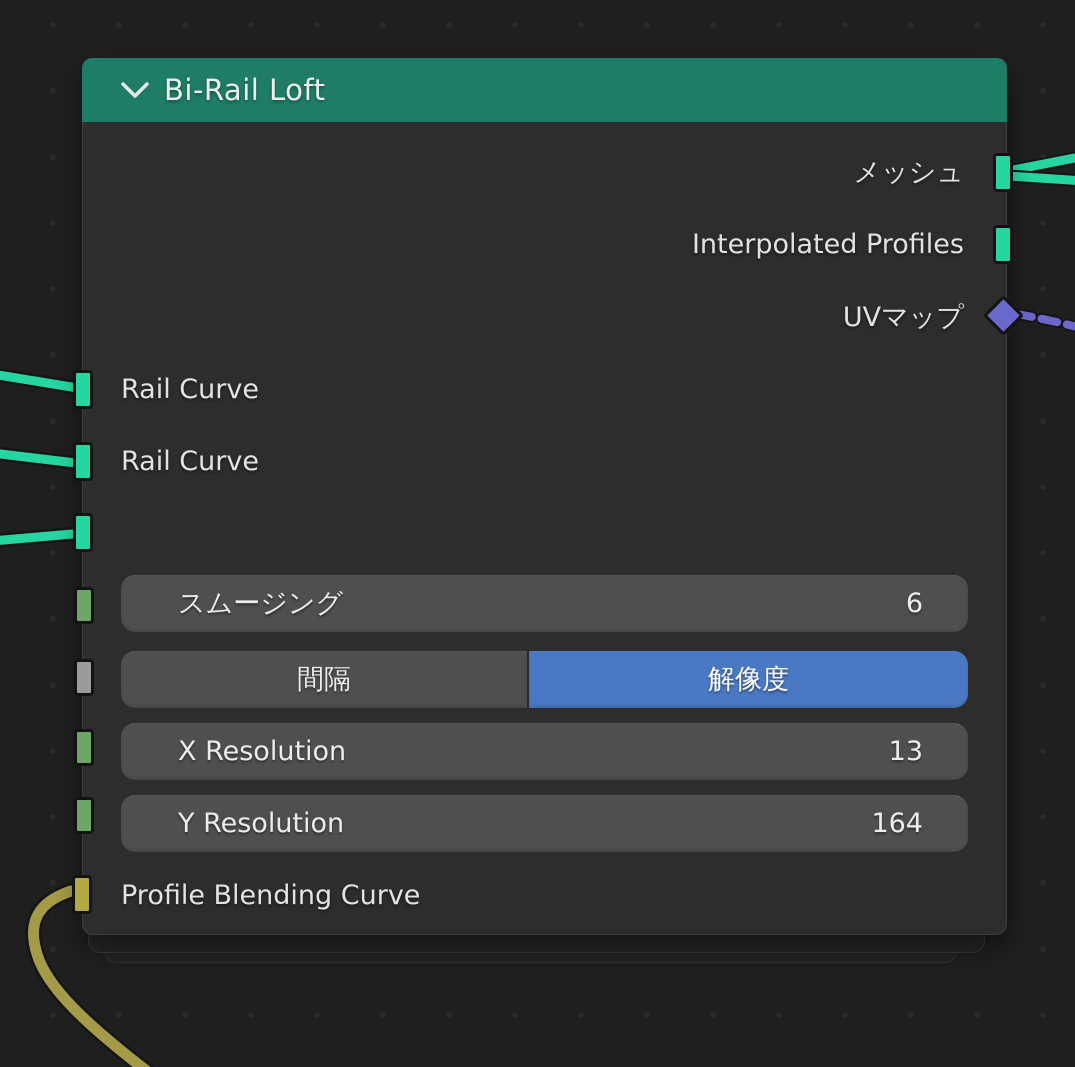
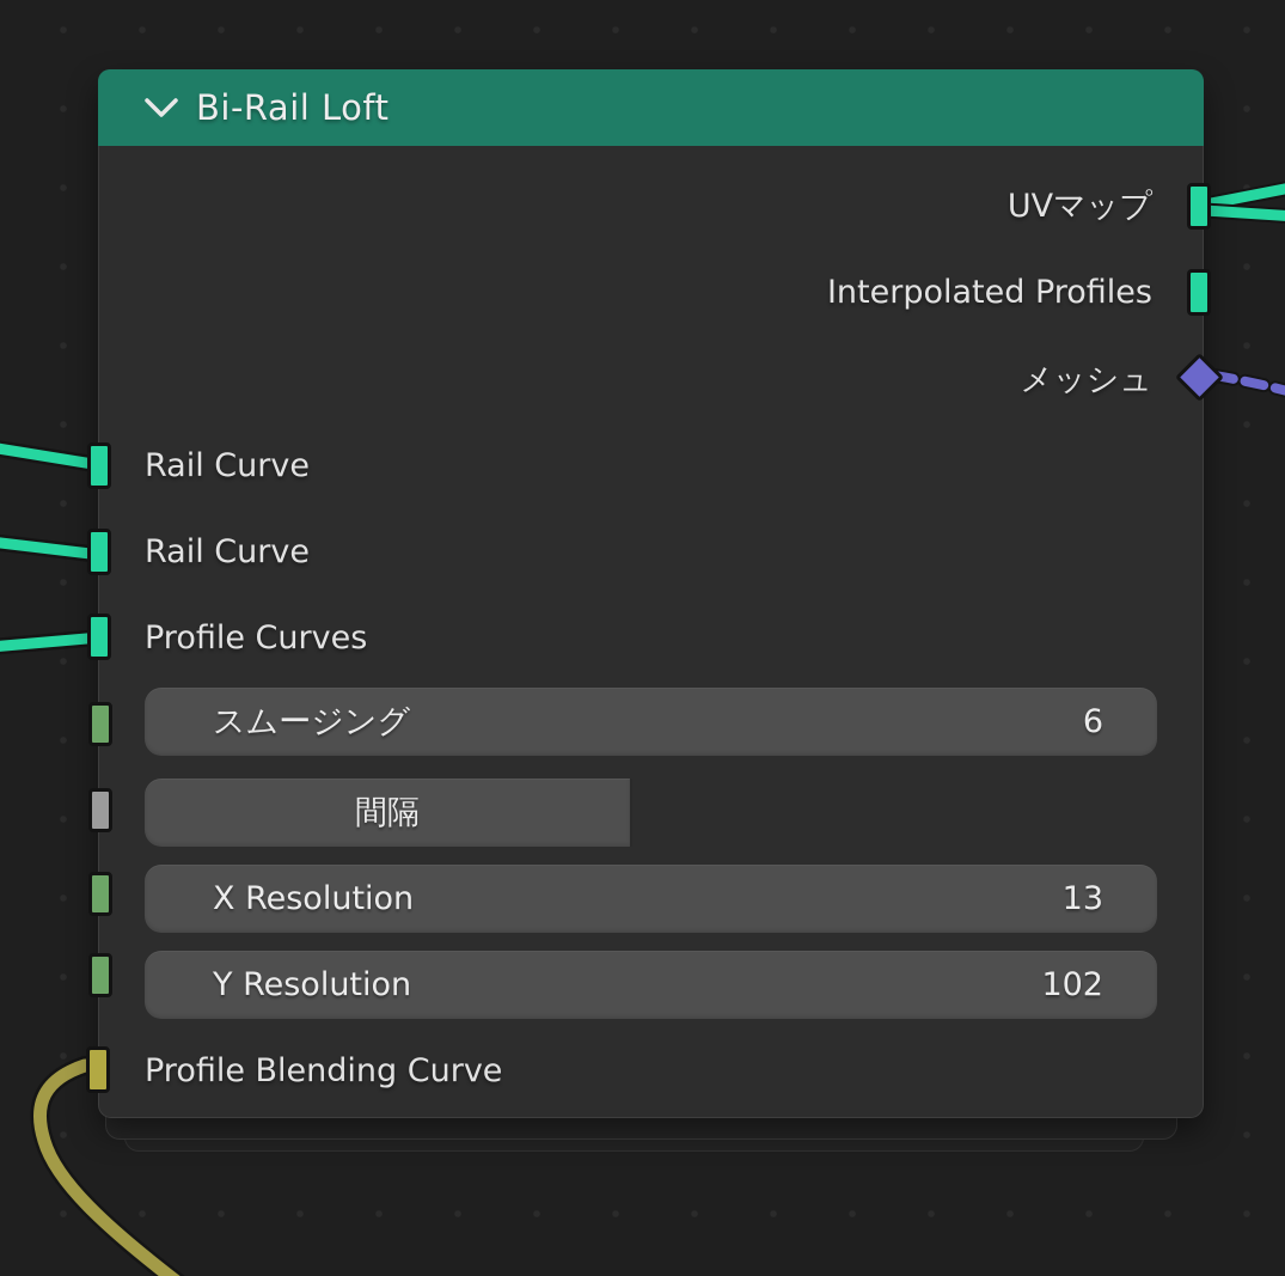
  Bi-Rail Loft
- メッシュ
+ UVマップ
  Interpolated Profiles
- UVマップ
+ メッシュ
  Rail Curve
  Rail Curve
+ Profile Curves
  Profile Blending Curve
  スムージング
  6
  間隔
- 解像度
  X Resolution
  13
  Y Resolution
- 164
+ 102
